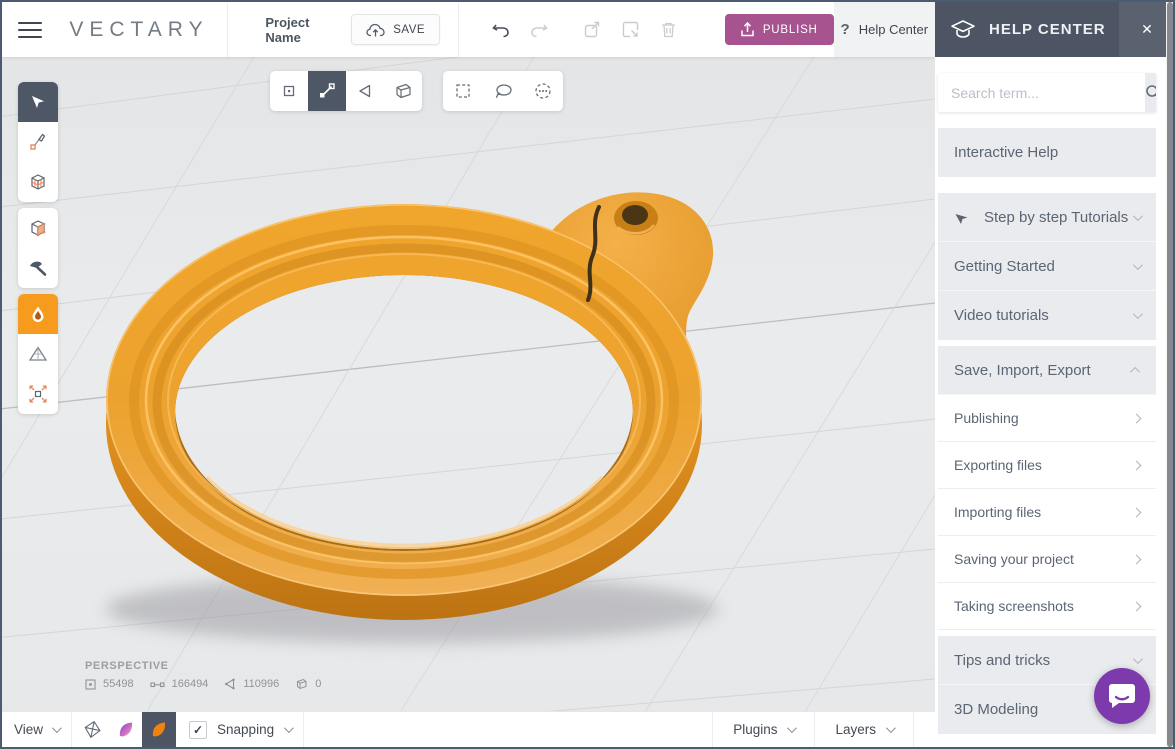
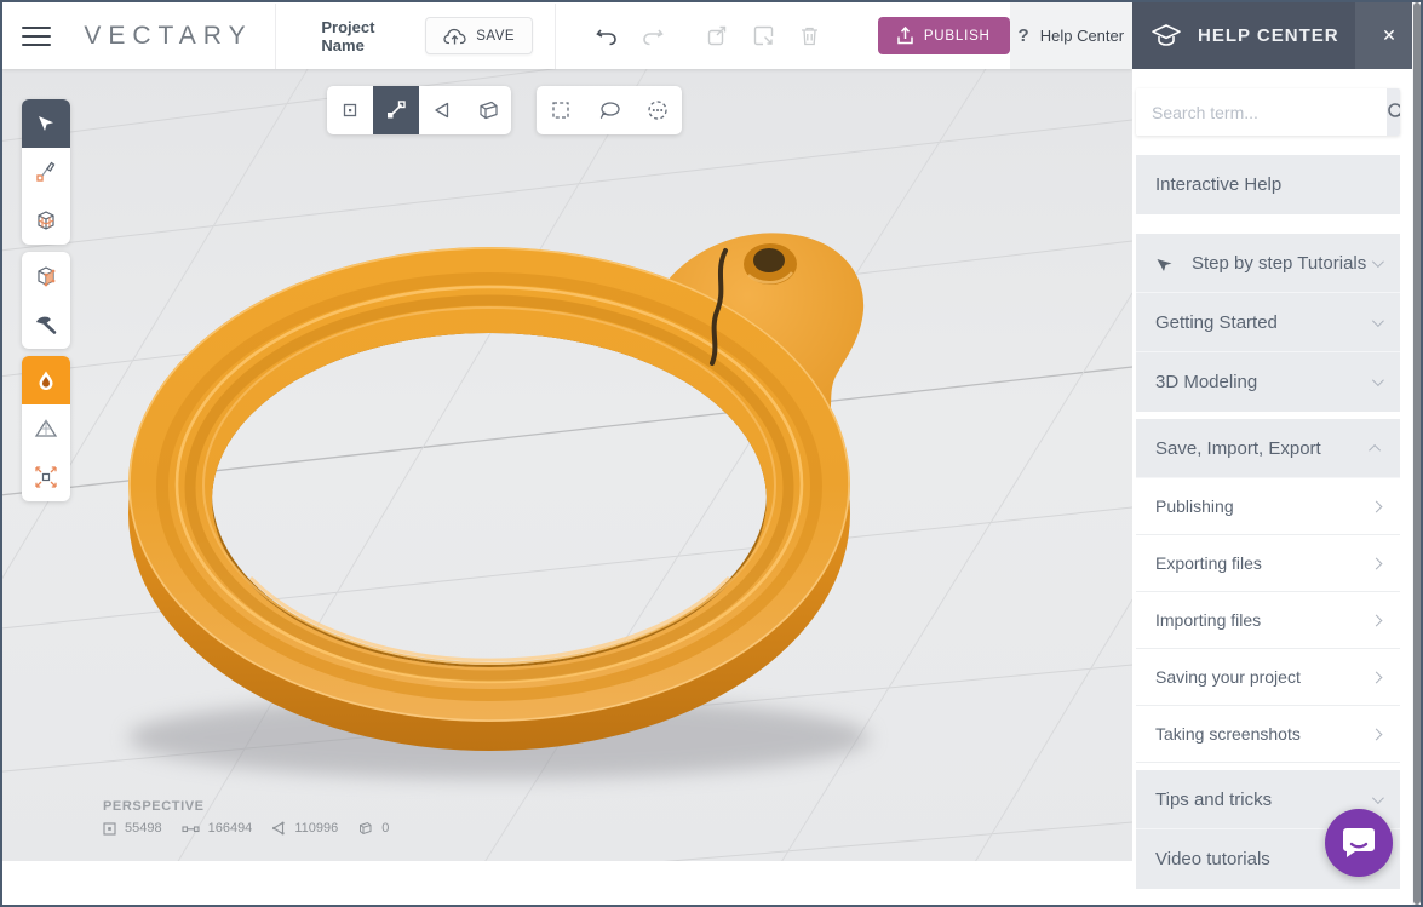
  VECTARY
  Project Name
  SAVE
  PUBLISH
  ?
  Help Center
  PERSPECTIVE
  55498
  166494
  110996
  0
- View
- ✓
- Snapping
- Plugins
- Layers
  HELP CENTER
  ✕
  Search term...
  Interactive Help
  Step by step Tutorials
  Getting Started
- Video tutorials
+ 3D Modeling
  Save, Import, Export
  Publishing
  Exporting files
  Importing files
  Saving your project
  Taking screenshots
  Tips and tricks
- 3D Modeling
+ Video tutorials
